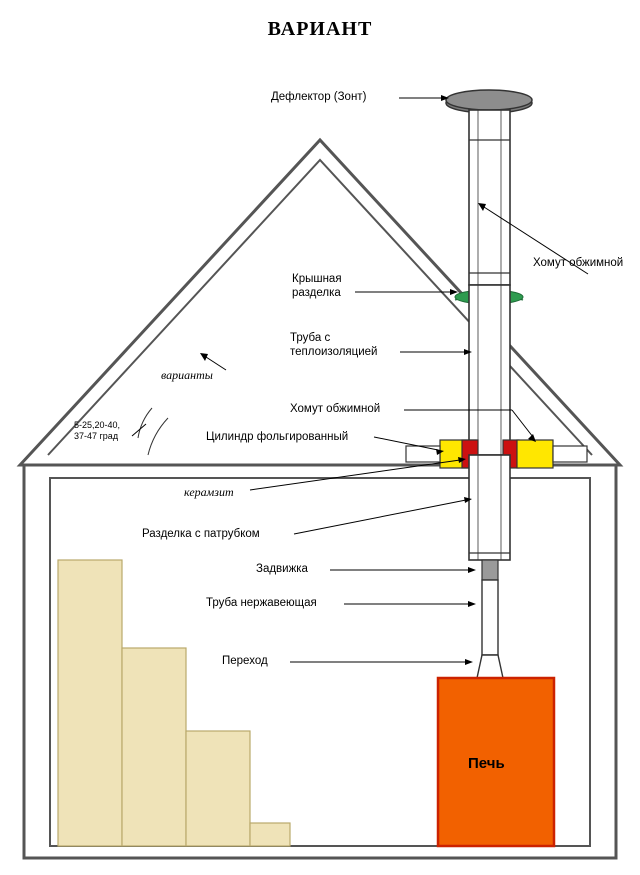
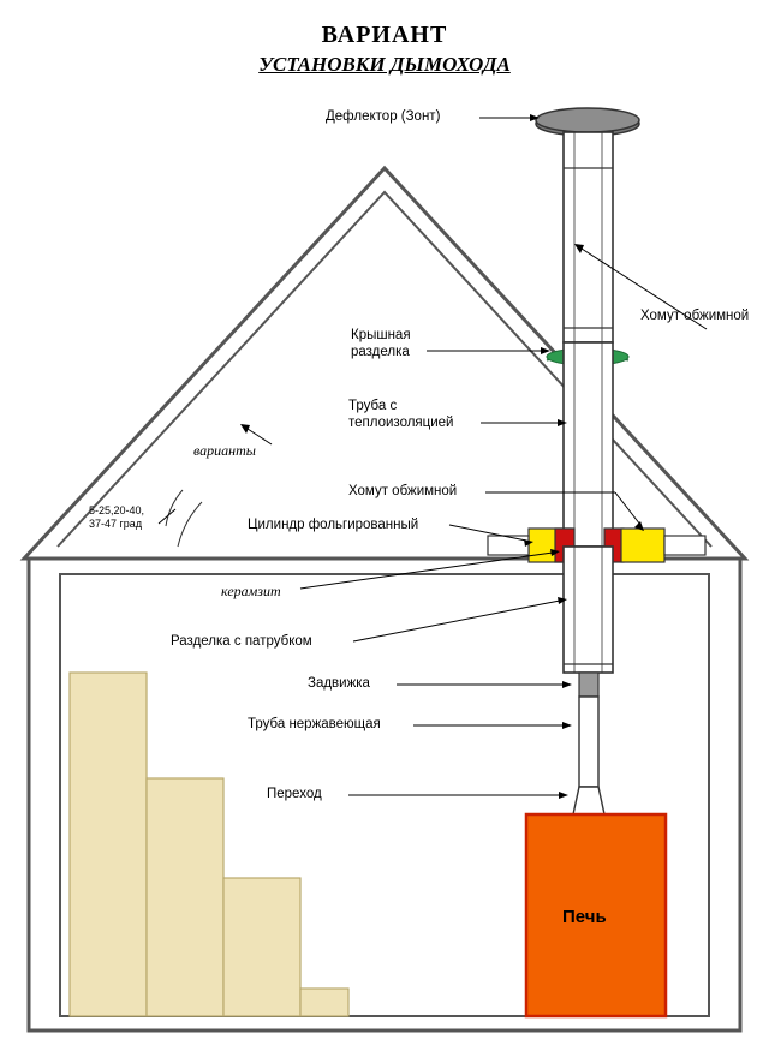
  ВАРИАНТ
+ УСТАНОВКИ ДЫМОХОДА
  Дефлектор (Зонт)
  Крышная
  разделка
  Хомут обжимной
  Труба с
  теплоизоляцией
  варианты
  Хомут обжимной
  Цилиндр фольгированный
  5-25,20-40,
  37-47 град
  керамзит
  Разделка с патрубком
  Задвижка
  Труба нержавеющая
  Переход
  Печь
